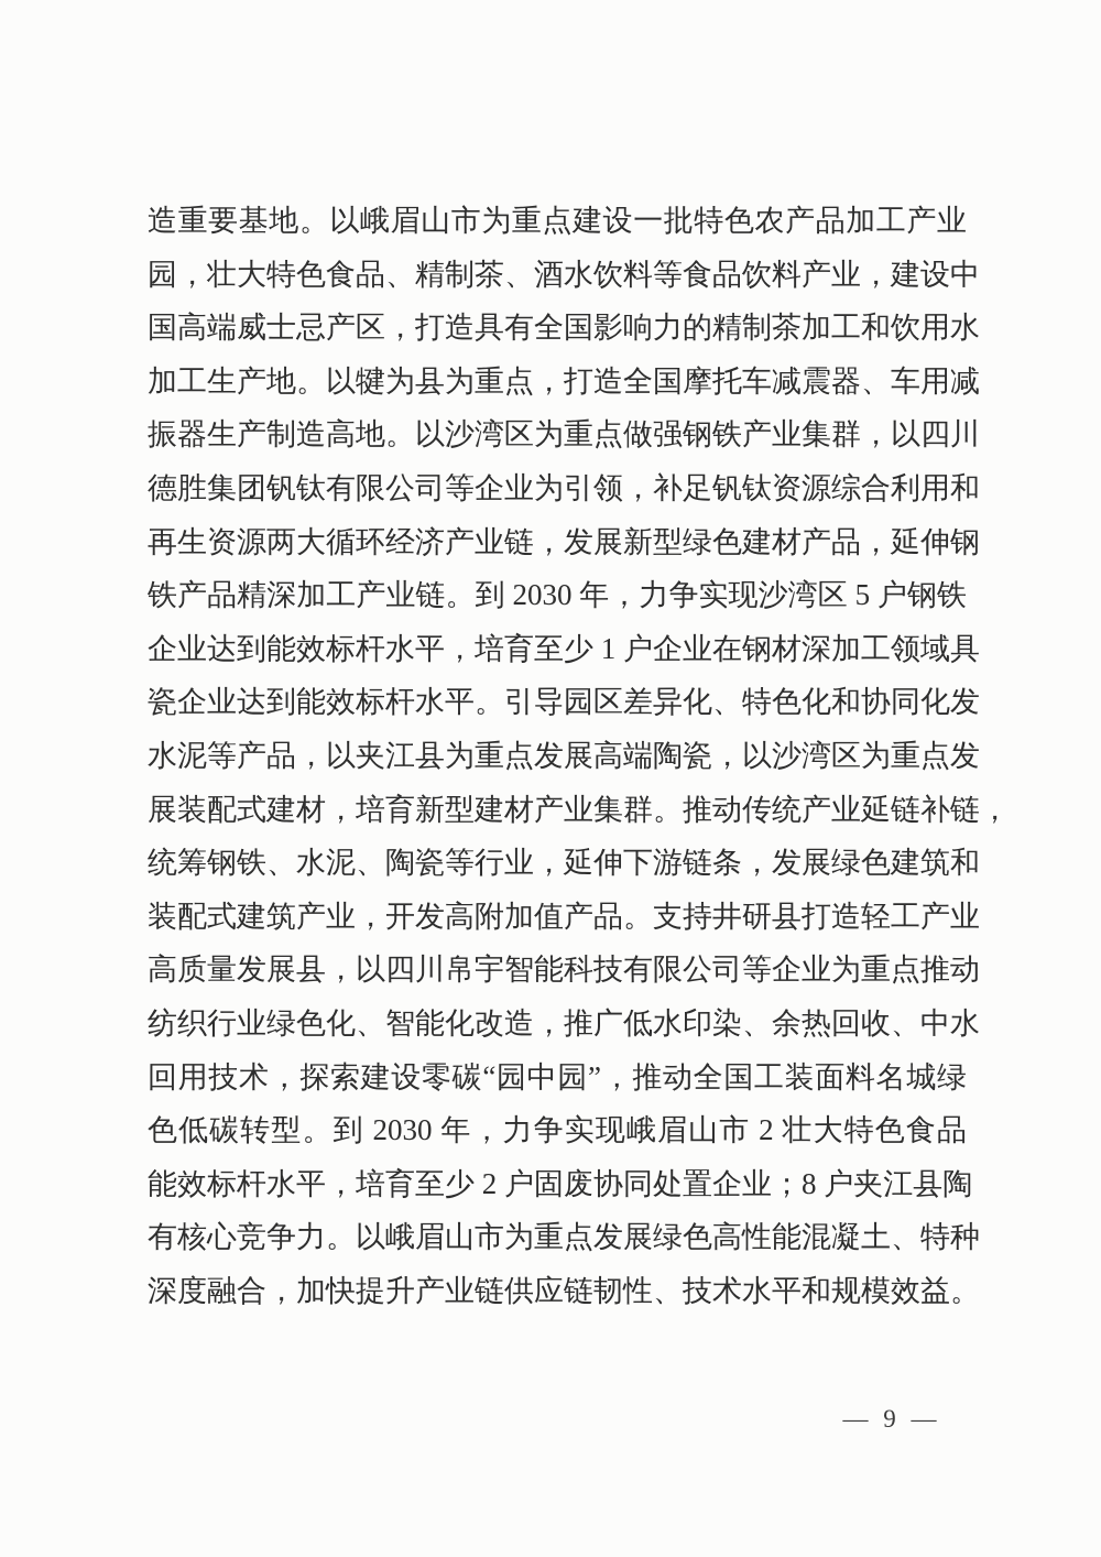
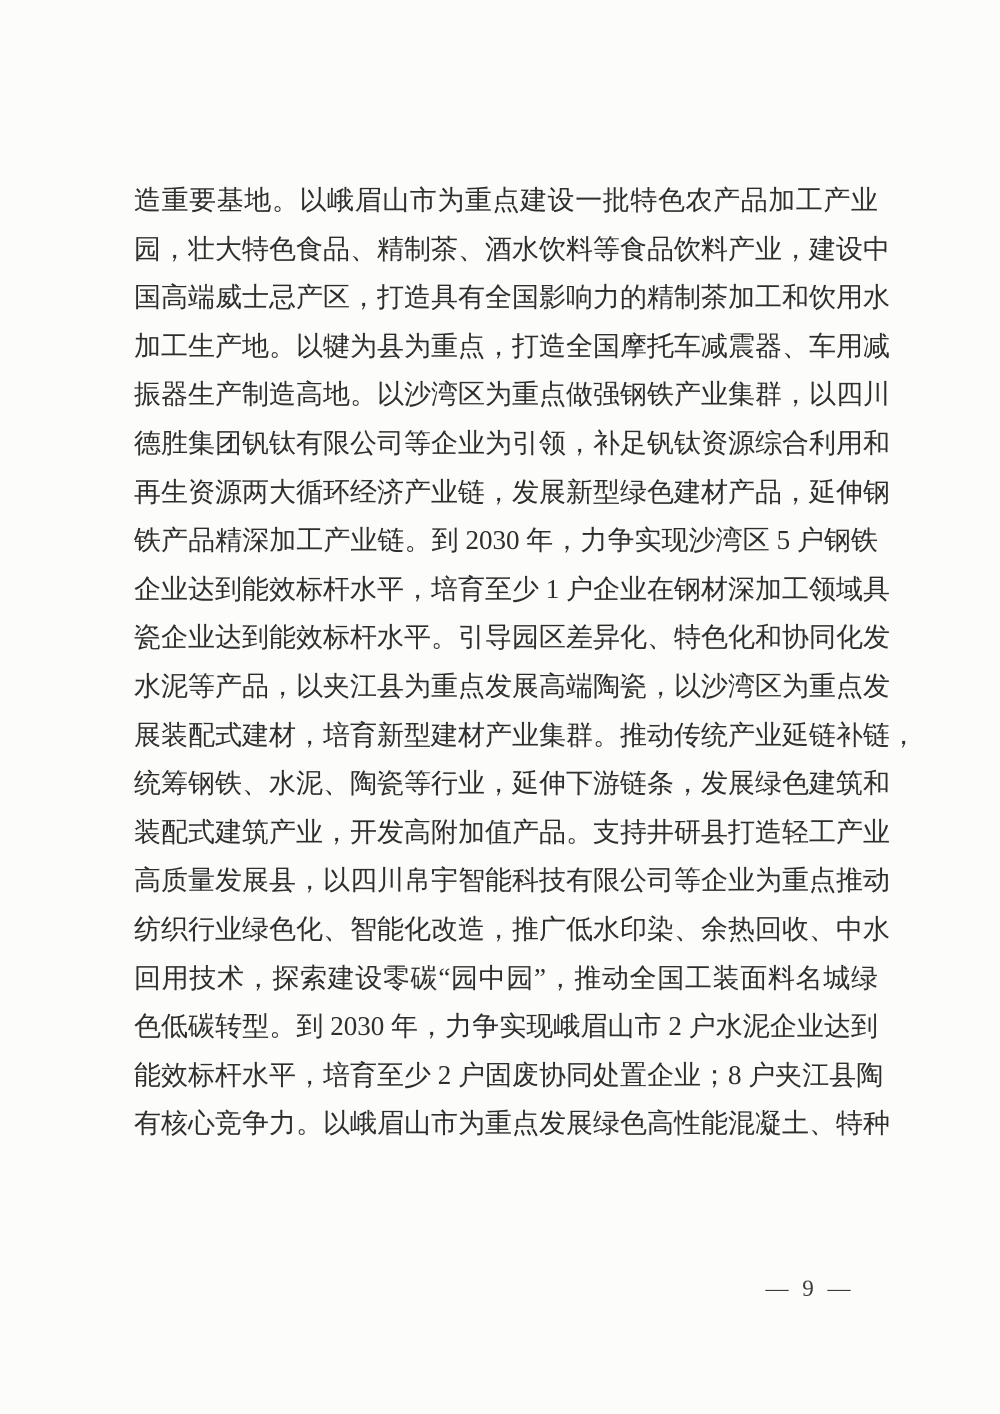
  造重要基地。以峨眉山市为重点建设一批特色农产品加工产业
  园，壮大特色食品、精制茶、酒水饮料等食品饮料产业，建设中
  国高端威士忌产区，打造具有全国影响力的精制茶加工和饮用水
  加工生产地。以犍为县为重点，打造全国摩托车减震器、车用减
  振器生产制造高地。以沙湾区为重点做强钢铁产业集群，以四川
  德胜集团钒钛有限公司等企业为引领，补足钒钛资源综合利用和
  再生资源两大循环经济产业链，发展新型绿色建材产品，延伸钢
  铁产品精深加工产业链。到 2030 年，力争实现沙湾区 5 户钢铁
  企业达到能效标杆水平，培育至少 1 户企业在钢材深加工领域具
  瓷企业达到能效标杆水平。引导园区差异化、特色化和协同化发
  水泥等产品，以夹江县为重点发展高端陶瓷，以沙湾区为重点发
  展装配式建材，培育新型建材产业集群。推动传统产业延链补链，
  统筹钢铁、水泥、陶瓷等行业，延伸下游链条，发展绿色建筑和
  装配式建筑产业，开发高附加值产品。支持井研县打造轻工产业
  高质量发展县，以四川帛宇智能科技有限公司等企业为重点推动
  纺织行业绿色化、智能化改造，推广低水印染、余热回收、中水
  回用技术，探索建设零碳“园中园”，推动全国工装面料名城绿
- 色低碳转型。到 2030 年，力争实现峨眉山市 2 壮大特色食品
+ 色低碳转型。到 2030 年，力争实现峨眉山市 2 户水泥企业达到
  能效标杆水平，培育至少 2 户固废协同处置企业；8 户夹江县陶
  有核心竞争力。以峨眉山市为重点发展绿色高性能混凝土、特种
- 深度融合，加快提升产业链供应链韧性、技术水平和规模效益。
  — 9 —
